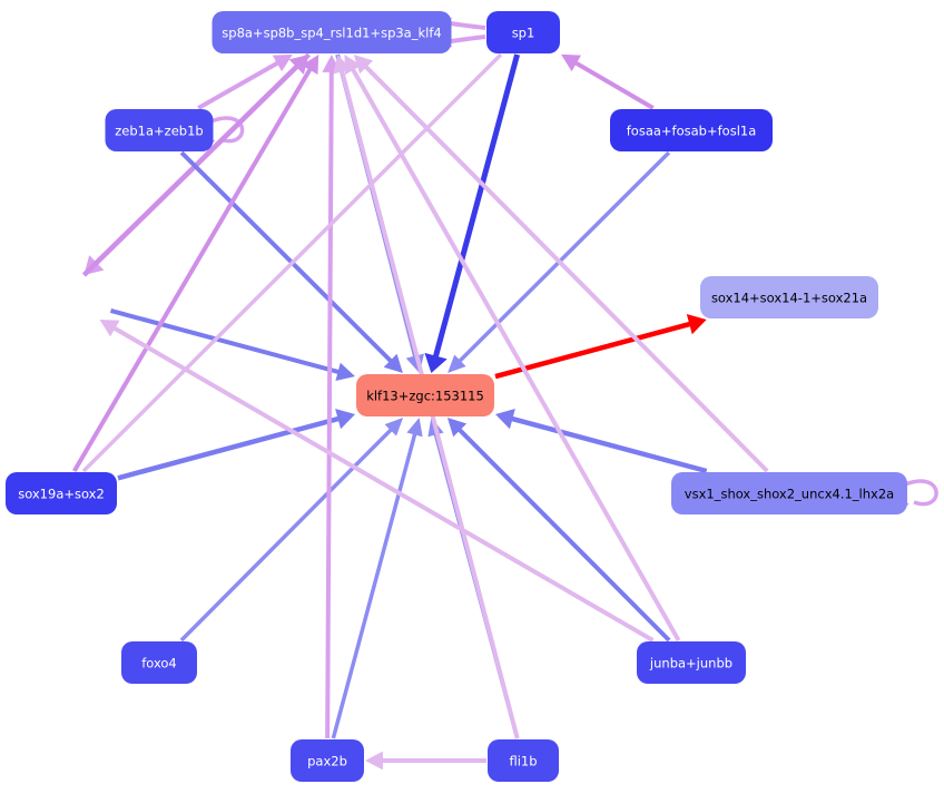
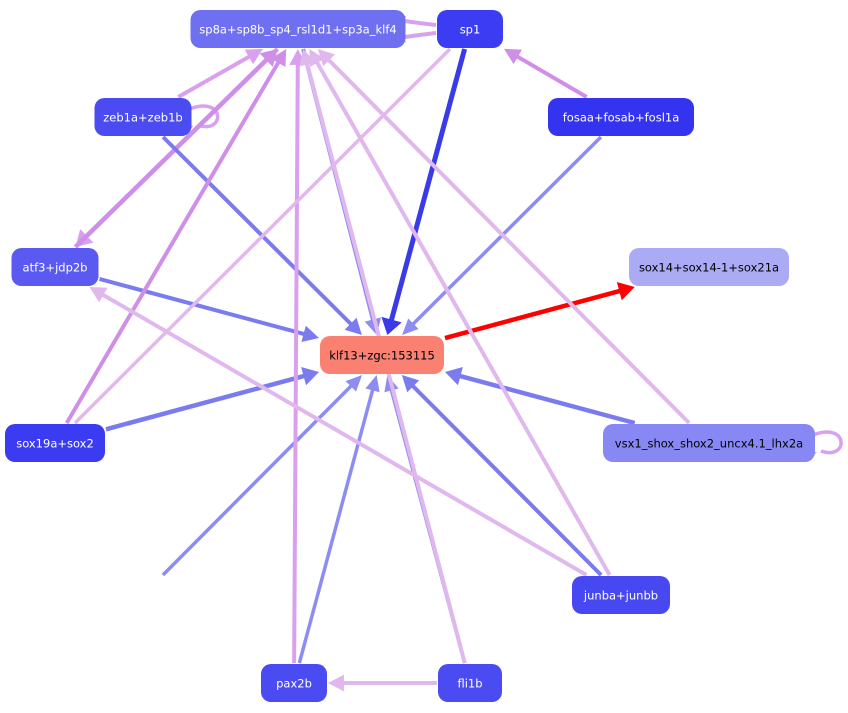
  sp8a+sp8b_sp4_rsl1d1+sp3a_klf4
  sp1
  zeb1a+zeb1b
  fosaa+fosab+fosl1a
+ atf3+jdp2b
  sox14+sox14-1+sox21a
  klf13+zgc:153115
  sox19a+sox2
  vsx1_shox_shox2_uncx4.1_lhx2a
- foxo4
  junba+junbb
  pax2b
  fli1b
